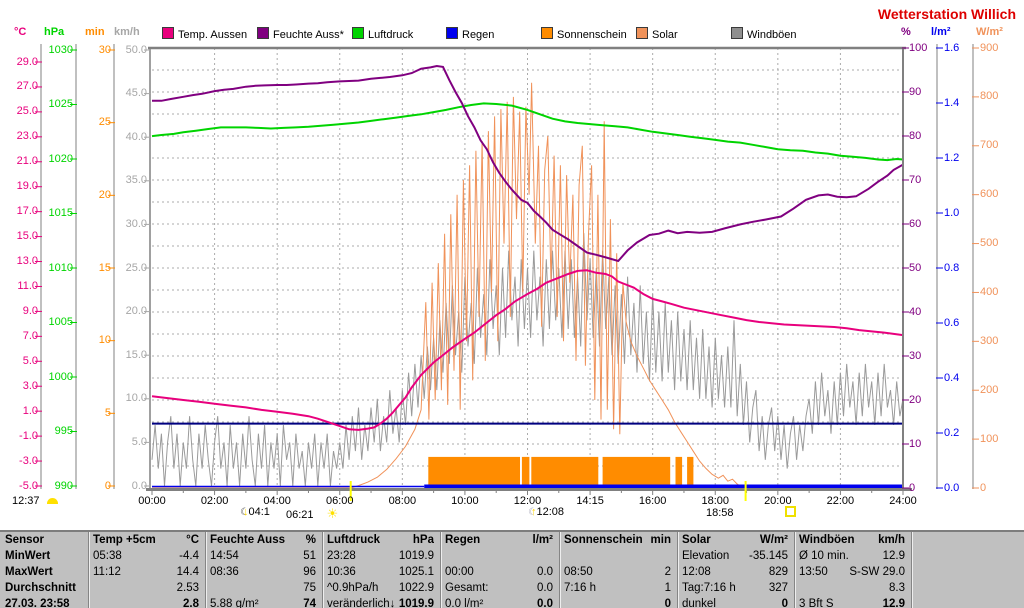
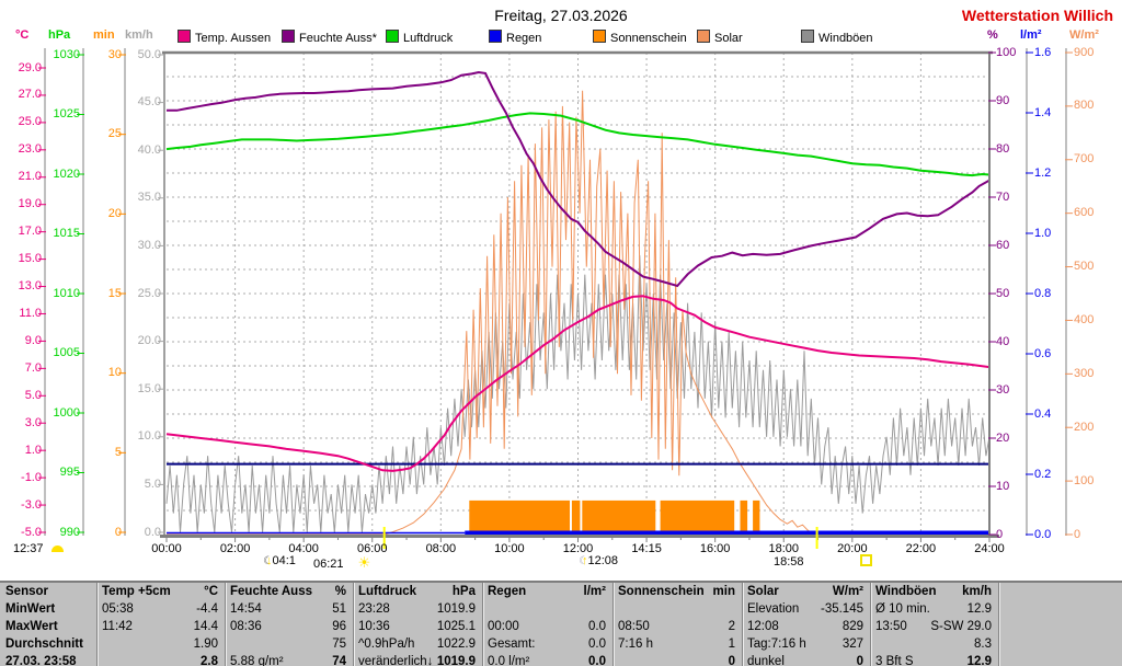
+ Freitag, 27.03.2026
  Wetterstation Willich
  °C
  hPa
  min
  km/h
  %
  l/m²
  W/m²
  Temp. Aussen
  Feuchte Auss*
  Luftdruck
  Regen
  Sonnenschein
  Solar
  Windböen
  29.0
  27.0
  25.0
  23.0
  21.0
  19.0
  17.0
  15.0
  13.0
  11.0
  9.0
  7.0
  5.0
  3.0
  1.0
  -1.0
  -3.0
  -5.0
  1030
  1025
  1020
  1015
  1010
  1005
  1000
  995
  990
  30
  25
  20
  15
  10
  5
  0
  50.0
  45.0
  40.0
  35.0
  30.0
  25.0
  20.0
  15.0
  10.0
  5.0
  0.0
  100
  90
  80
  70
  60
  50
  40
  30
  20
  10
  0
  1.6
  1.4
  1.2
  1.0
  0.8
  0.6
  0.4
  0.2
  0.0
  900
  800
  700
  600
  500
  400
  300
  200
  100
  0
  00:00
  02:00
  04:00
  06:00
  08:00
  10:00
  12:00
  14:15
  16:00
  18:00
  20:00
  22:00
  24:00
  12:37
  ☾↓04:1
  06:21 ☀
  ☾↑12:08
  18:58
  Sensor
  MinWert
  MaxWert
  Durchschnitt
  27.03. 23:58
  Temp +5cm
  °C
  05:38
  -4.4
- 11:12
+ 11:42
  14.4
- 2.53
+ 1.90
  2.8
  Feuchte Auss
  %
  14:54
  51
  08:36
  96
  75
  5.88 g/m²
  74
  Luftdruck
  hPa
  23:28
  1019.9
  10:36
  1025.1
  ^0.9hPa/h
  1022.9
  veränderlich↓
  1019.9
  Regen
  l/m²
  00:00
  0.0
  Gesamt:
  0.0
  0.0 l/m²
  0.0
  Sonnenschein
  min
  08:50
  2
  7:16 h
  1
  0
  Solar
  W/m²
  Elevation
  -35.145
  12:08
  829
  Tag:7:16 h
  327
  dunkel
  0
  Windböen
  km/h
  Ø 10 min.
  12.9
  13:50
  S-SW 29.0
  8.3
  3 Bft S
  12.9
